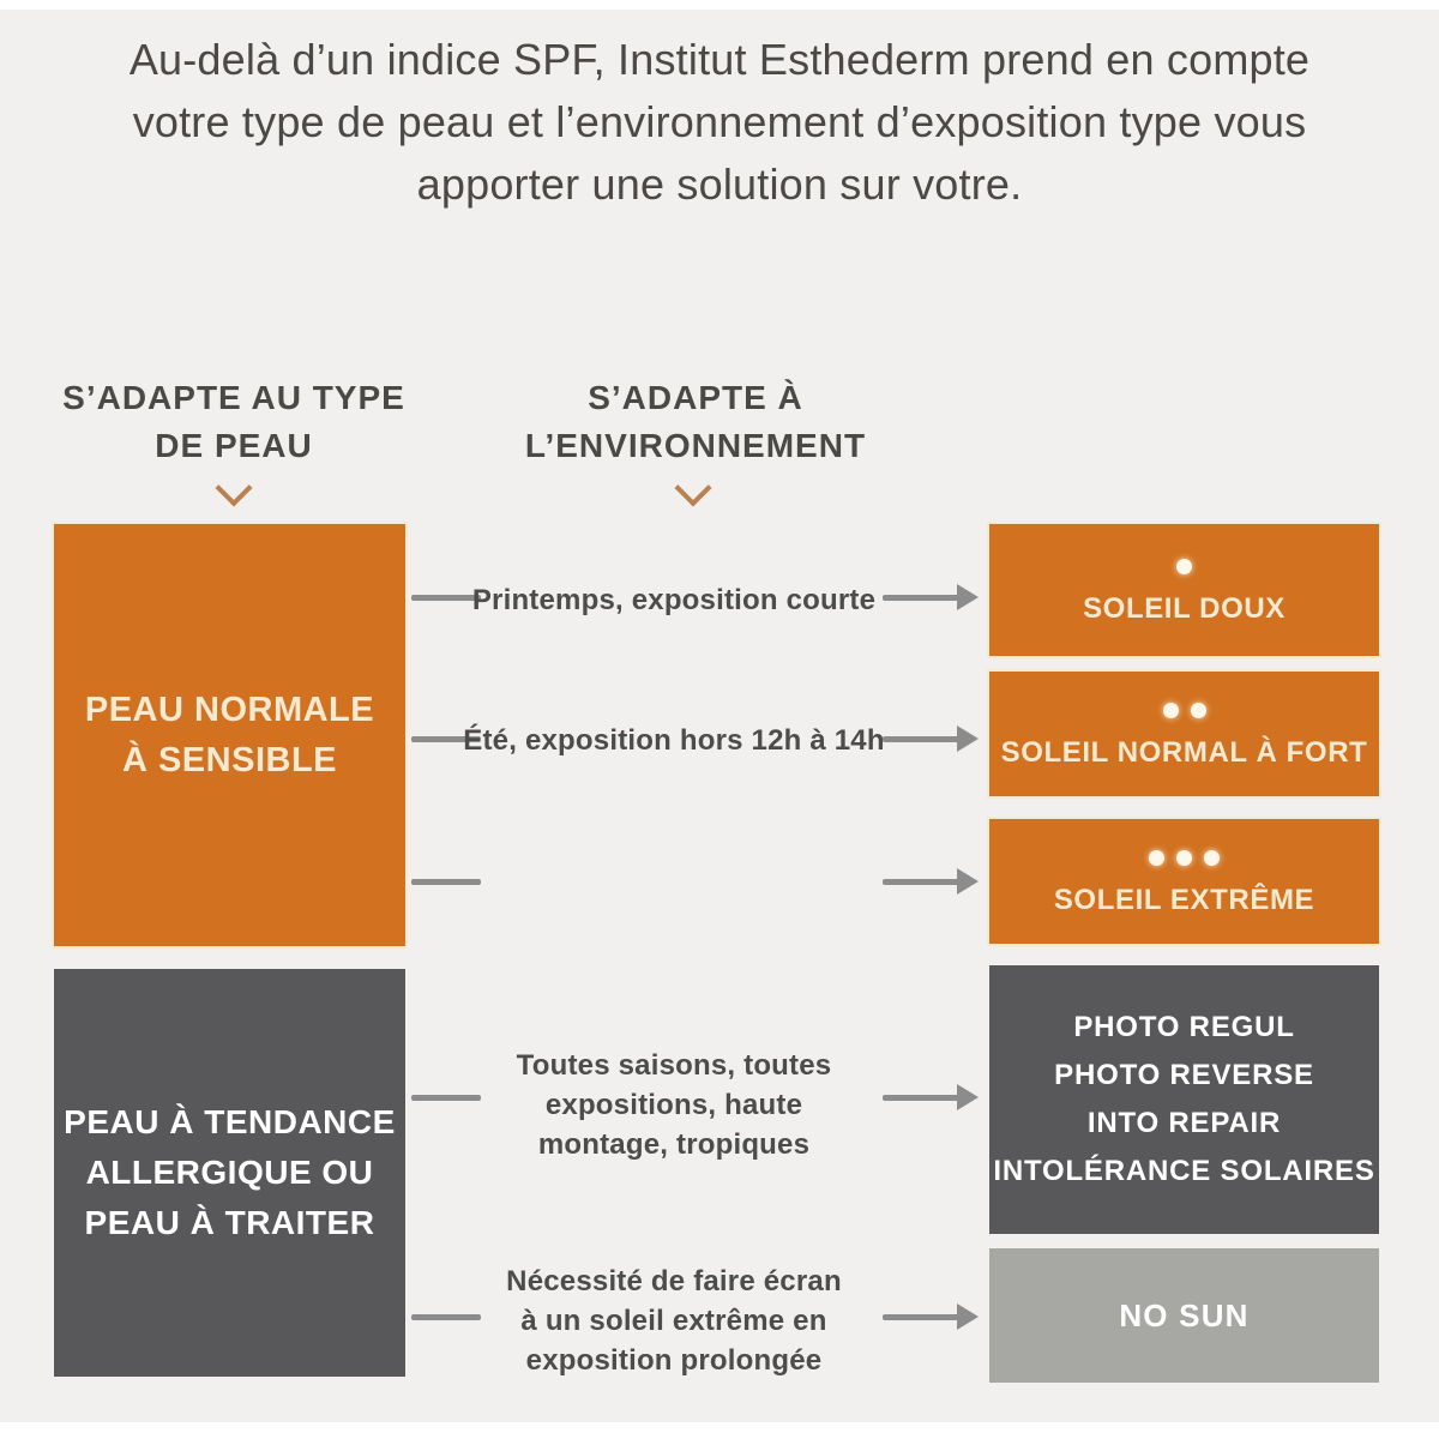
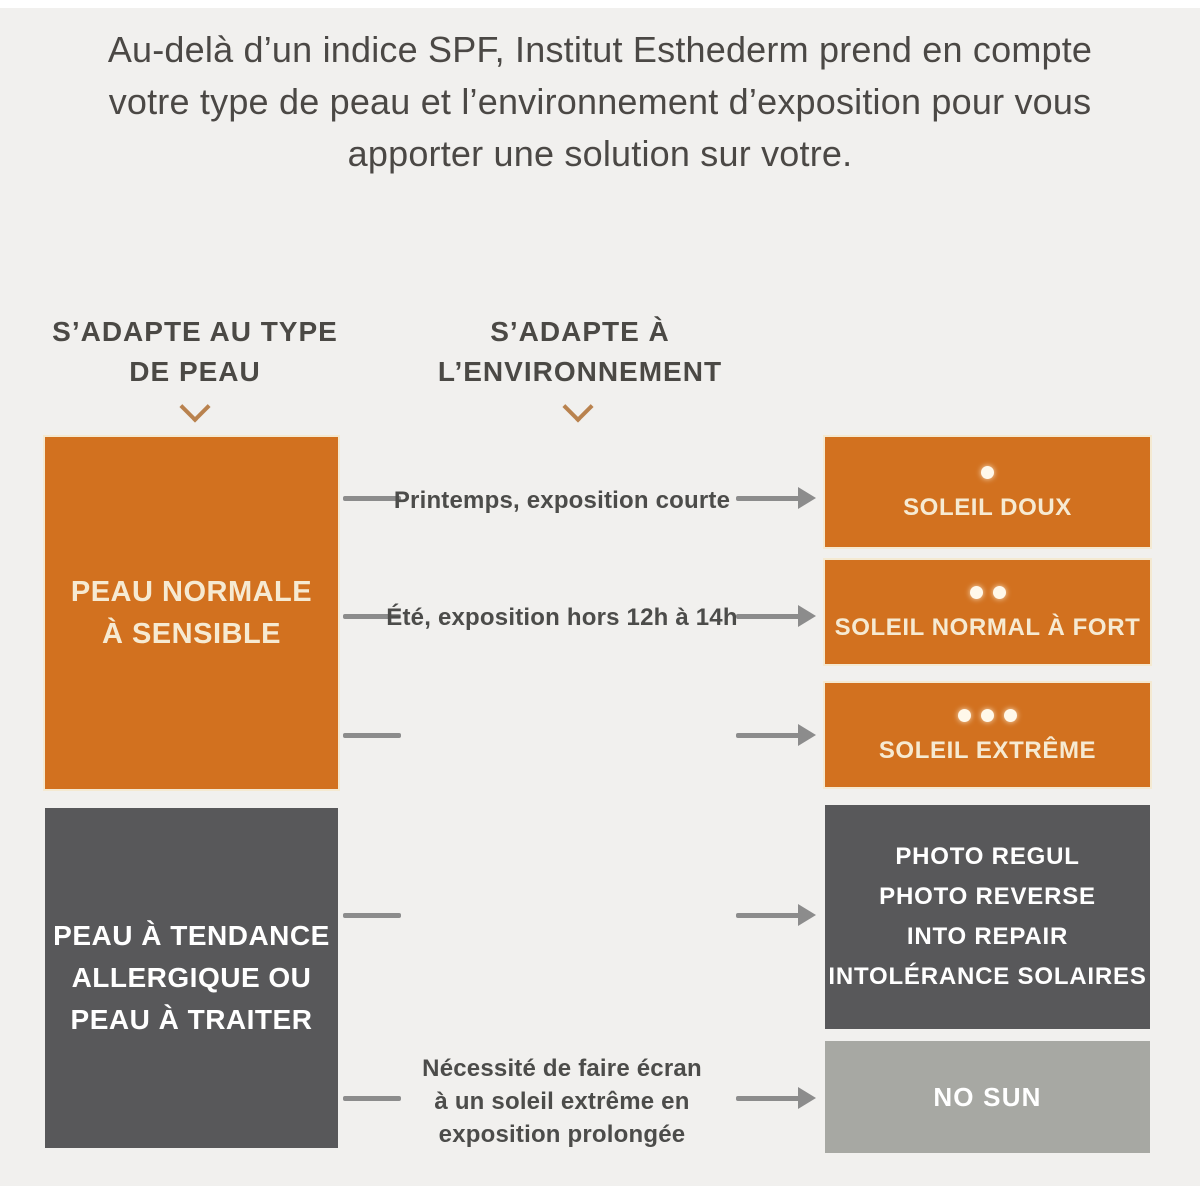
  Au-delà d’un indice SPF, Institut Esthederm prend en compte
- votre type de peau et l’environnement d’exposition type vous
+ votre type de peau et l’environnement d’exposition pour vous
  apporter une solution sur votre.
  S’ADAPTE AU TYPE
  DE PEAU
  S’ADAPTE À
  L’ENVIRONNEMENT
  PEAU NORMALE
  À SENSIBLE
  PEAU À TENDANCE
  ALLERGIQUE OU
  PEAU À TRAITER
  Printemps, exposition courte
  Été, exposition hors 12h à 14h
- Toutes saisons, toutes
- expositions, haute
- montage, tropiques
  Nécessité de faire écran
  à un soleil extrême en
  exposition prolongée
  SOLEIL DOUX
  SOLEIL NORMAL À FORT
  SOLEIL EXTRÊME
  PHOTO REGUL
  PHOTO REVERSE
  INTO REPAIR
  INTOLÉRANCE SOLAIRES
  NO SUN
